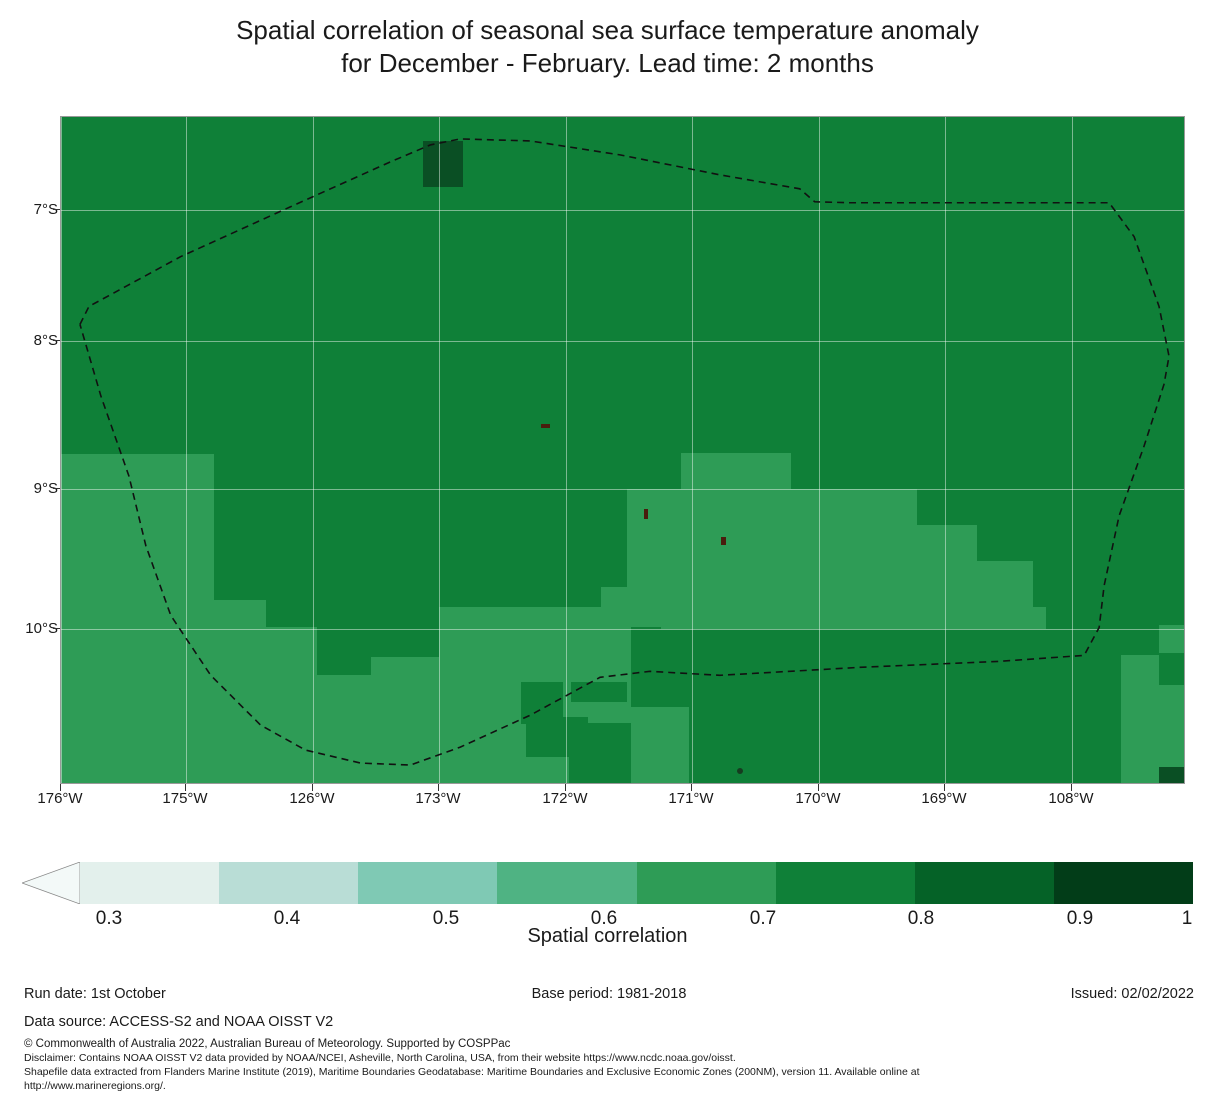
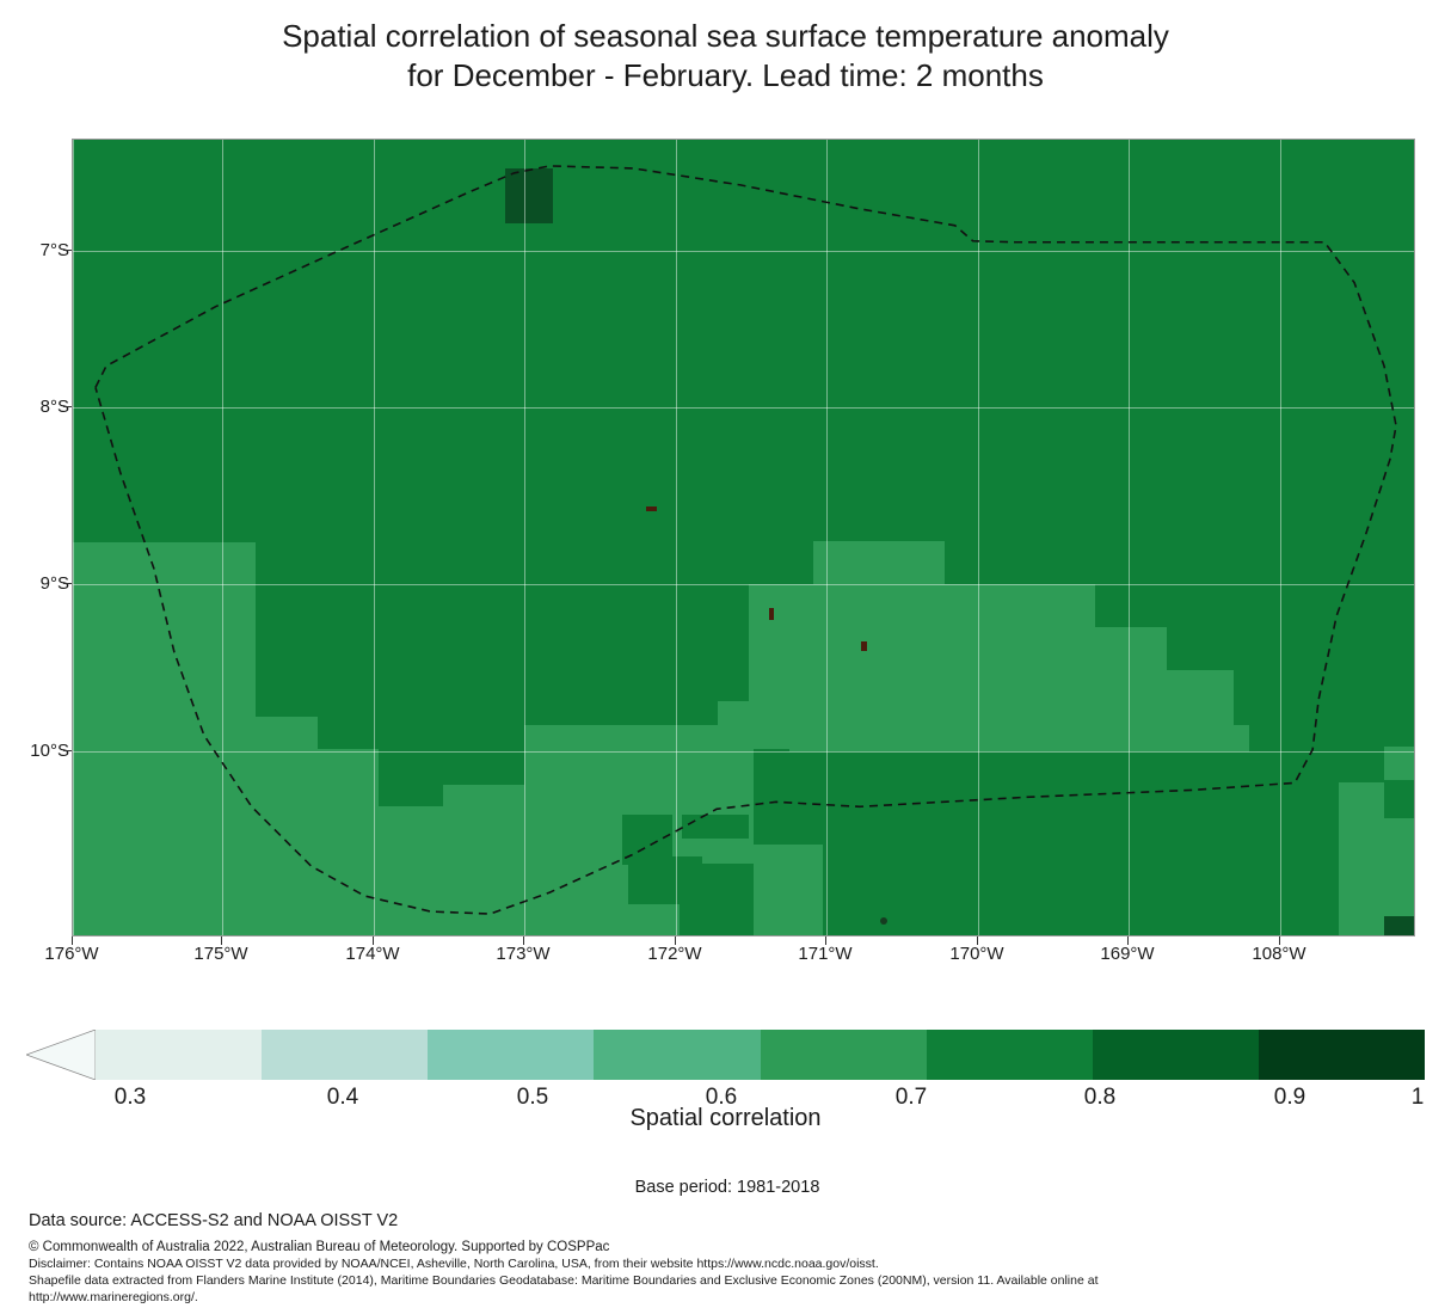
  Spatial correlation of seasonal sea surface temperature anomaly
  for December - February. Lead time: 2 months
  10°
  176°W
  175°W
- 126°W
+ 174°W
  173°W
  172°W
  171°W
  170°W
  169°W
  108°W
  0.3
  0.4
  0.5
  0.6
  0.7
  0.8
  0.9
  1
  Spatial correlation
- Run date: 1st October
  Base period: 1981-2018
- Issued: 02/02/2022
  Data source: ACCESS-S2 and NOAA OISST V2
  © Commonwealth of Australia 2022, Australian Bureau of Meteorology. Supported by COSPPac
  Disclaimer: Contains NOAA OISST V2 data provided by NOAA/NCEI, Asheville, North Carolina, USA, from their website https://www.ncdc.noaa.gov/oisst.
- Shapefile data extracted from Flanders Marine Institute (2019), Maritime Boundaries Geodatabase: Maritime Boundaries and Exclusive Economic Zones (200NM), version 11. Available online at
+ Shapefile data extracted from Flanders Marine Institute (2014), Maritime Boundaries Geodatabase: Maritime Boundaries and Exclusive Economic Zones (200NM), version 11. Available online at
  http://www.marineregions.org/.
